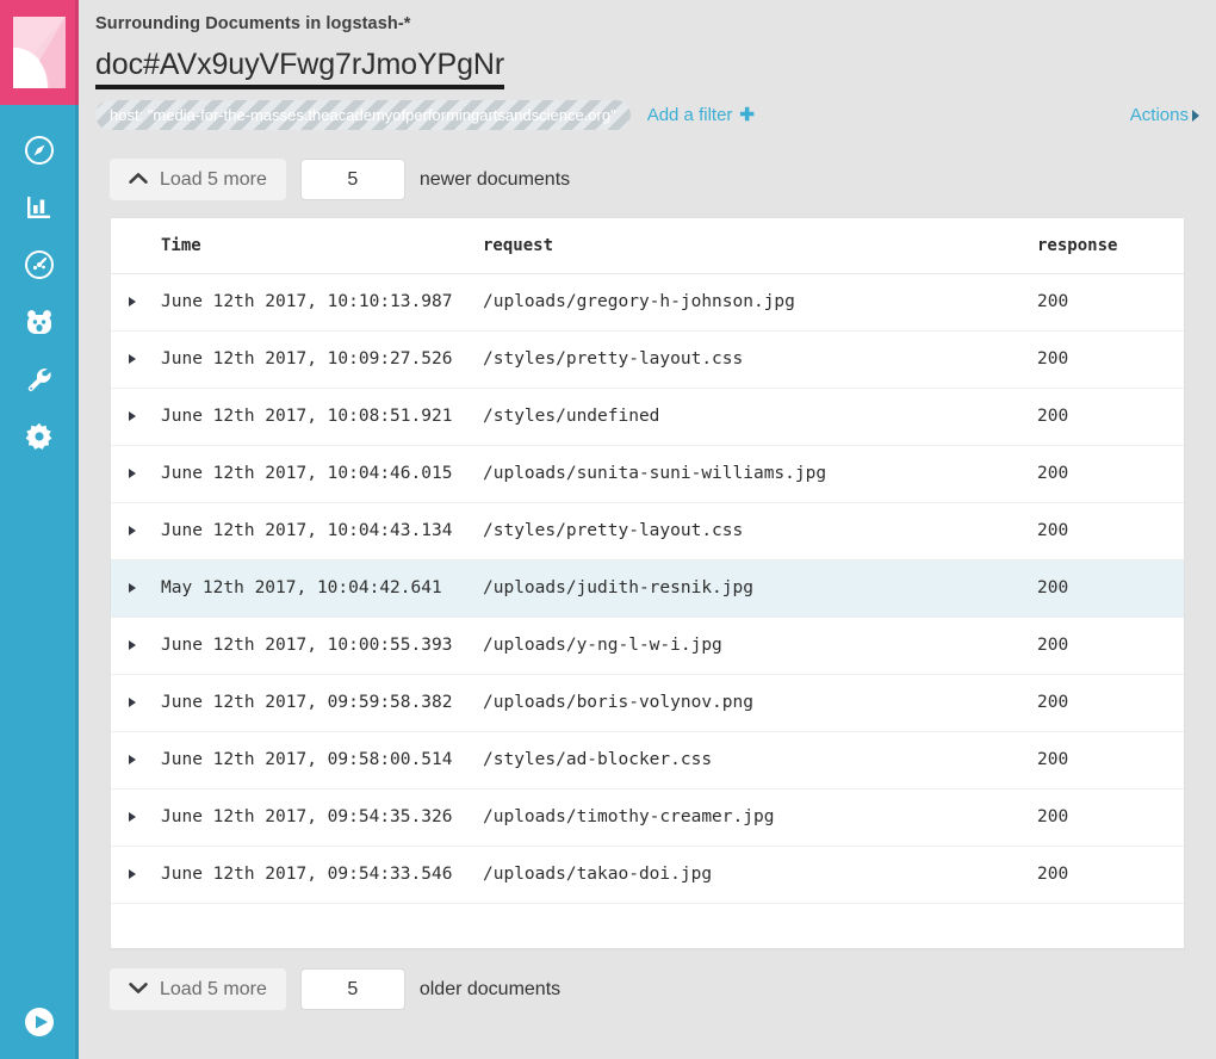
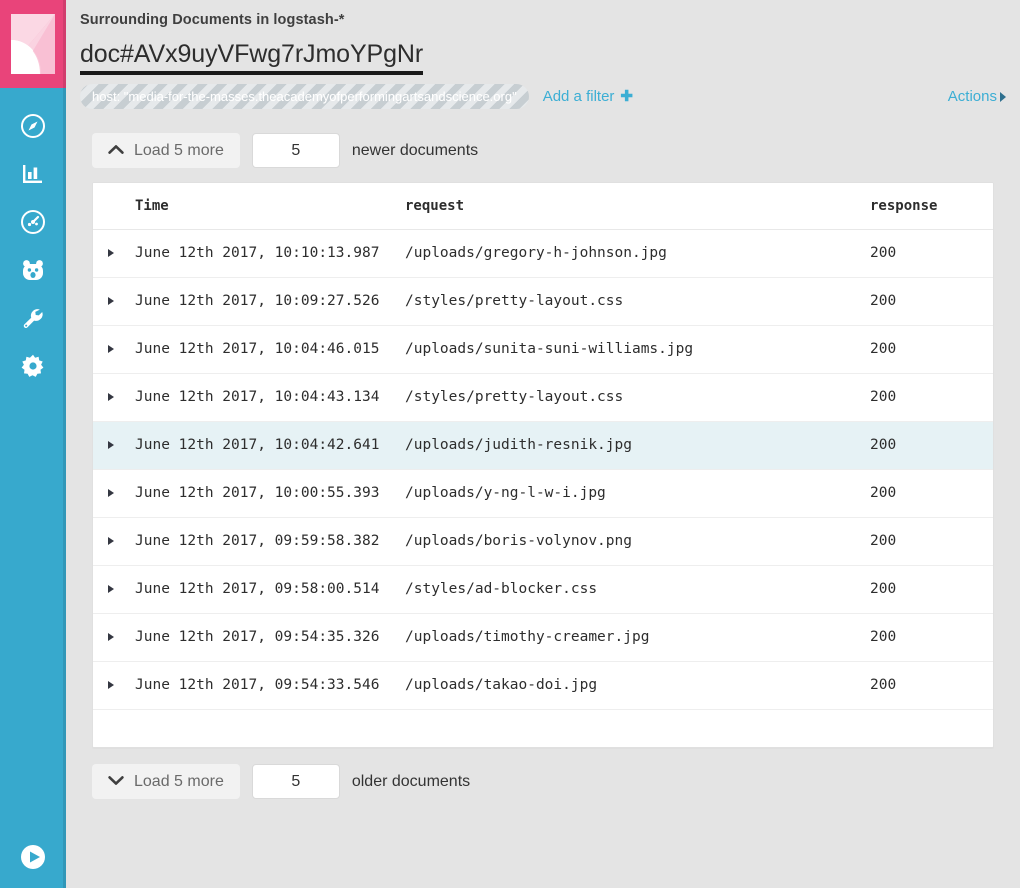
  Surrounding Documents in logstash-*
  doc#AVx9uyVFwg7rJmoYPgNr
  host: "media-for-the-masses.theacademyofperformingartsandscience.org"
  Add a filter
  ✚
  Actions
  Load 5 more
  5
  newer documents
  	Time	request	response
  	June 12th 2017, 10:10:13.987	/uploads/gregory-h-johnson.jpg	200
  	June 12th 2017, 10:09:27.526	/styles/pretty-layout.css	200
- 	June 12th 2017, 10:08:51.921	/styles/undefined	200
  	June 12th 2017, 10:04:46.015	/uploads/sunita-suni-williams.jpg	200
  	June 12th 2017, 10:04:43.134	/styles/pretty-layout.css	200
- 	May 12th 2017, 10:04:42.641	/uploads/judith-resnik.jpg	200
+ 	June 12th 2017, 10:04:42.641	/uploads/judith-resnik.jpg	200
  	June 12th 2017, 10:00:55.393	/uploads/y-ng-l-w-i.jpg	200
  	June 12th 2017, 09:59:58.382	/uploads/boris-volynov.png	200
  	June 12th 2017, 09:58:00.514	/styles/ad-blocker.css	200
  	June 12th 2017, 09:54:35.326	/uploads/timothy-creamer.jpg	200
  	June 12th 2017, 09:54:33.546	/uploads/takao-doi.jpg	200
  Load 5 more
  5
  older documents
